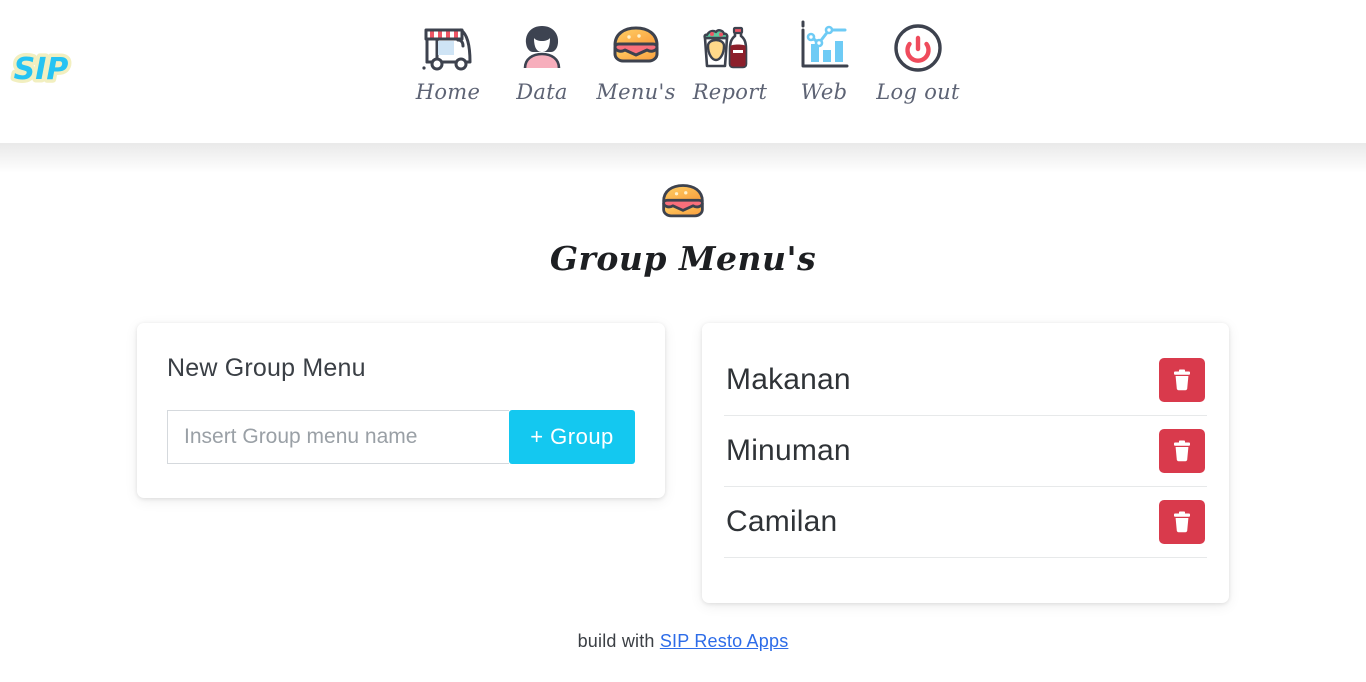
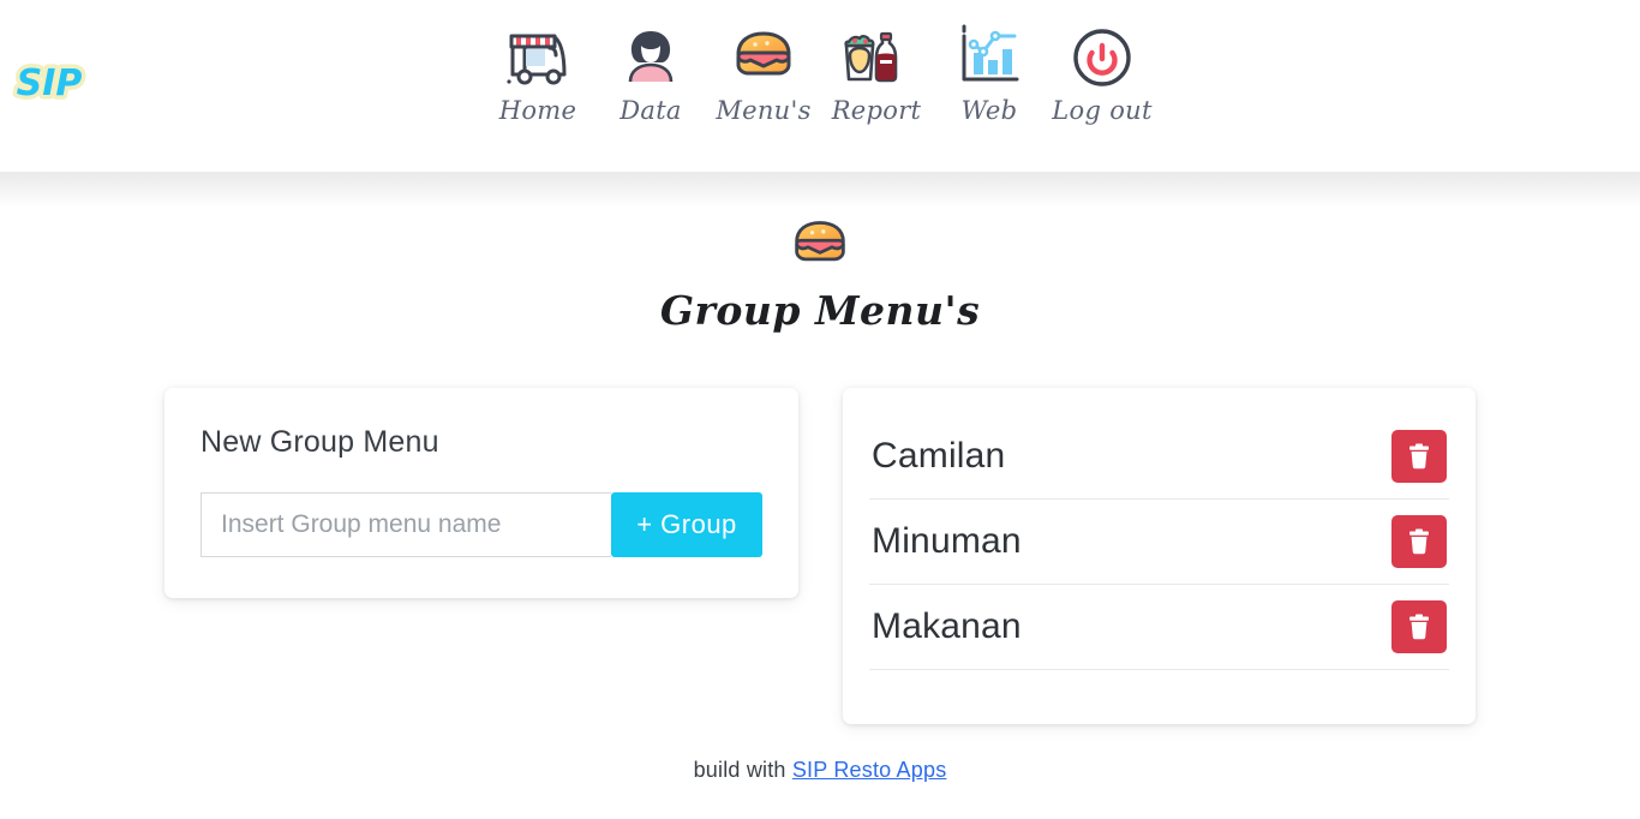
  SIP
  Home
  Data
  Menu's
  Report
  Web
  Log out
  Group Menu's
  New Group Menu
  Insert Group menu name
  + Group
- Makanan
+ Camilan
  Minuman
- Camilan
+ Makanan
  build with SIP Resto Apps
